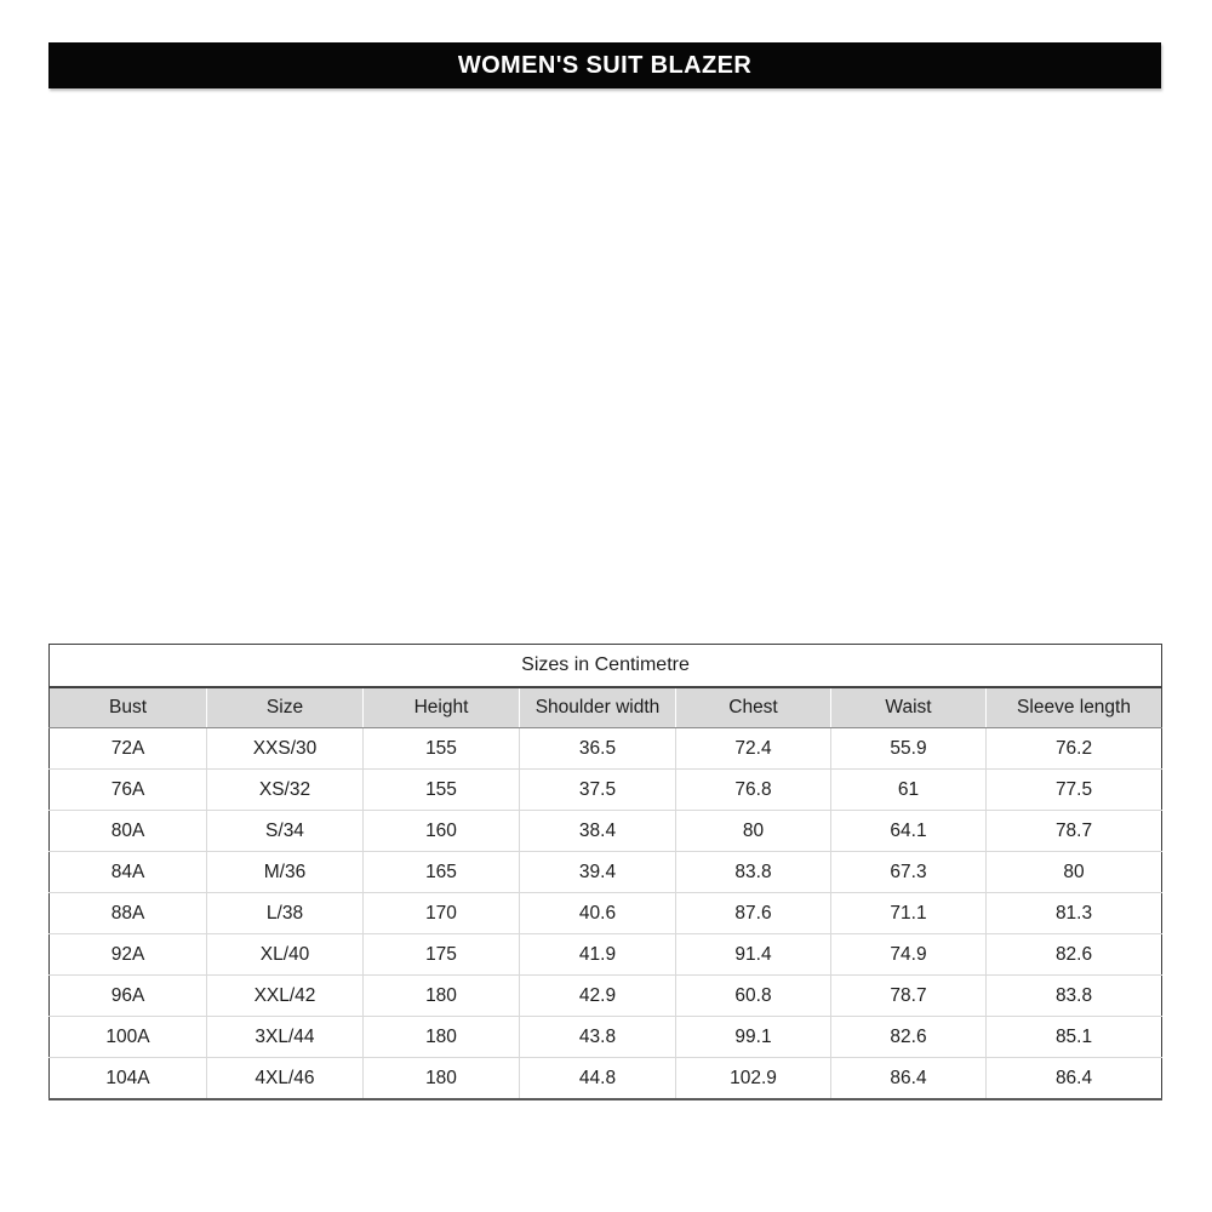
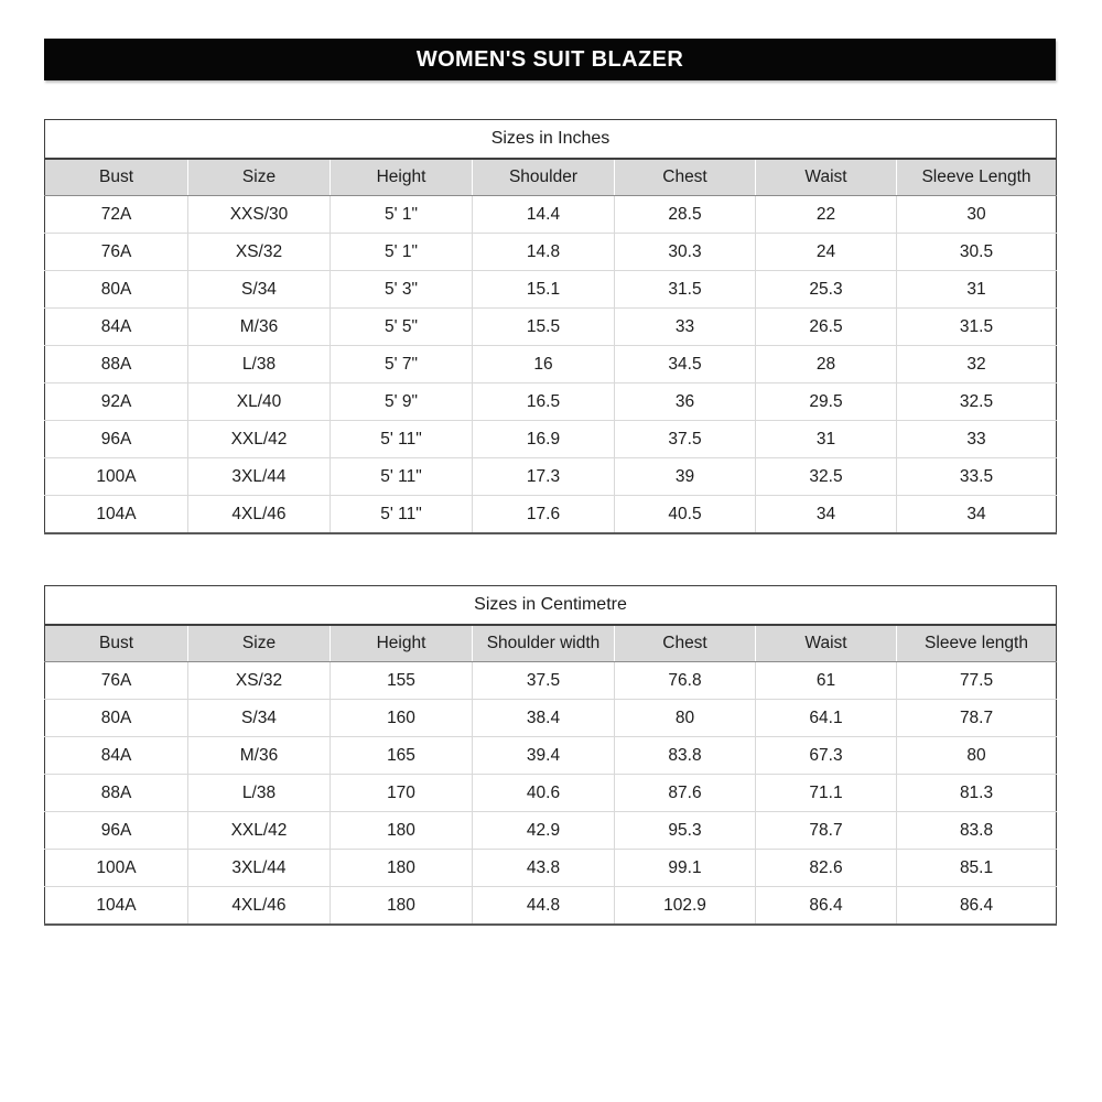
  WOMEN'S SUIT BLAZER
+ Sizes in Inches
+ Bust	Size	Height	Shoulder	Chest	Waist	Sleeve Length
+ 72A	XXS/30	5' 1"	14.4	28.5	22	30
+ 76A	XS/32	5' 1"	14.8	30.3	24	30.5
+ 80A	S/34	5' 3"	15.1	31.5	25.3	31
+ 84A	M/36	5' 5"	15.5	33	26.5	31.5
+ 88A	L/38	5' 7"	16	34.5	28	32
+ 92A	XL/40	5' 9"	16.5	36	29.5	32.5
+ 96A	XXL/42	5' 11"	16.9	37.5	31	33
+ 100A	3XL/44	5' 11"	17.3	39	32.5	33.5
+ 104A	4XL/46	5' 11"	17.6	40.5	34	34
  Sizes in Centimetre
  Bust	Size	Height	Shoulder width	Chest	Waist	Sleeve length
- 72A	XXS/30	155	36.5	72.4	55.9	76.2
  76A	XS/32	155	37.5	76.8	61	77.5
  80A	S/34	160	38.4	80	64.1	78.7
  84A	M/36	165	39.4	83.8	67.3	80
  88A	L/38	170	40.6	87.6	71.1	81.3
- 92A	XL/40	175	41.9	91.4	74.9	82.6
- 96A	XXL/42	180	42.9	60.8	78.7	83.8
+ 96A	XXL/42	180	42.9	95.3	78.7	83.8
  100A	3XL/44	180	43.8	99.1	82.6	85.1
  104A	4XL/46	180	44.8	102.9	86.4	86.4
